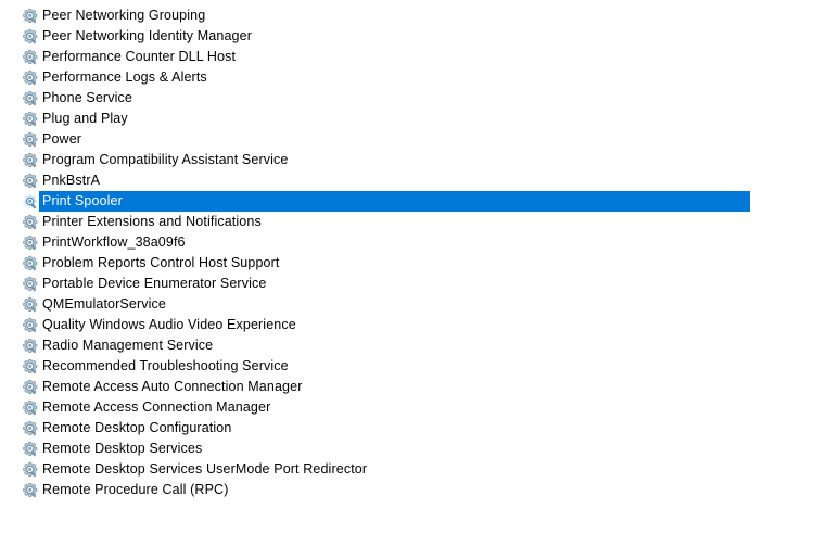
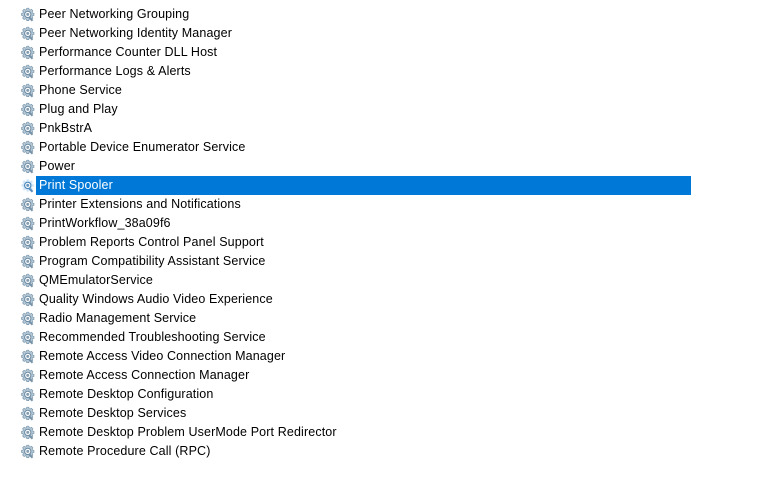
  Peer Networking Grouping
  Peer Networking Identity Manager
  Performance Counter DLL Host
  Performance Logs & Alerts
  Phone Service
  Plug and Play
- Power
+ PnkBstrA
- Program Compatibility Assistant Service
+ Portable Device Enumerator Service
- PnkBstrA
+ Power
  Print Spooler
  Printer Extensions and Notifications
  PrintWorkflow_38a09f6
- Problem Reports Control Host Support
+ Problem Reports Control Panel Support
- Portable Device Enumerator Service
+ Program Compatibility Assistant Service
  QMEmulatorService
  Quality Windows Audio Video Experience
  Radio Management Service
  Recommended Troubleshooting Service
- Remote Access Auto Connection Manager
+ Remote Access Video Connection Manager
  Remote Access Connection Manager
  Remote Desktop Configuration
  Remote Desktop Services
- Remote Desktop Services UserMode Port Redirector
+ Remote Desktop Problem UserMode Port Redirector
  Remote Procedure Call (RPC)
